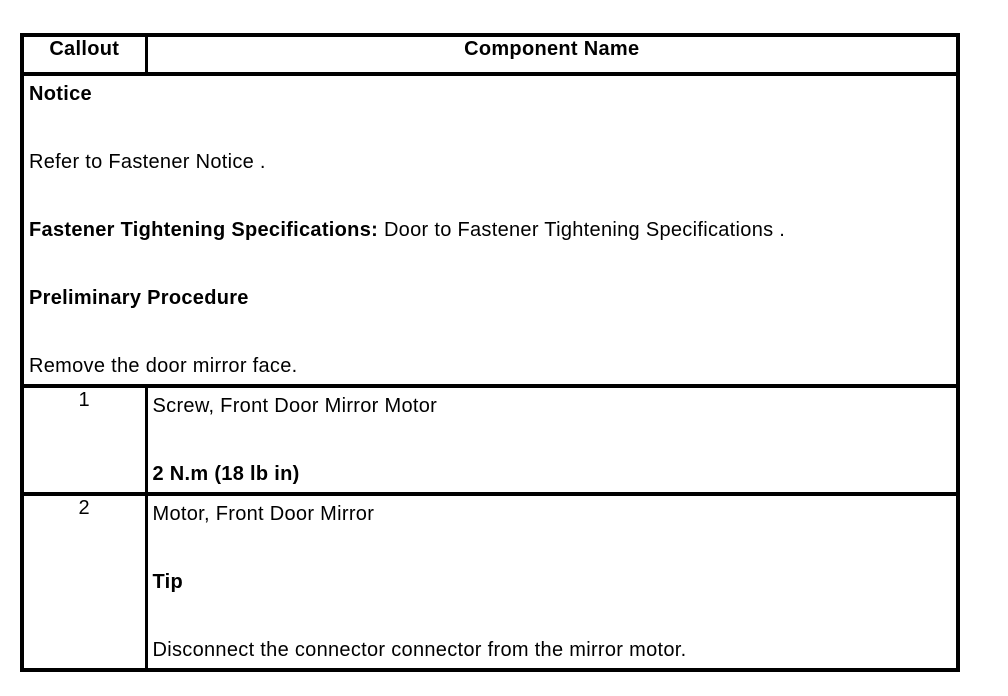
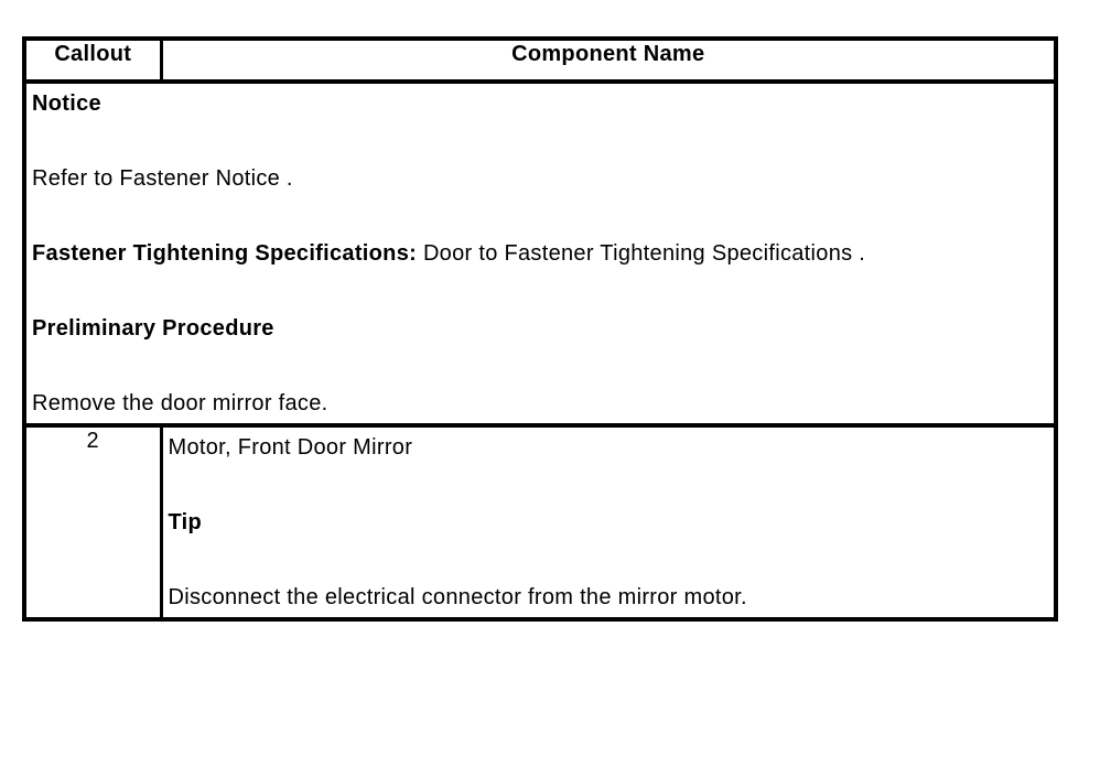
  Callout	Component Name
  Notice Refer to Fastener Notice . Fastener Tightening Specifications: Door to Fastener Tightening Specifications . Preliminary Procedure Remove the door mirror face.
- 1	Screw, Front Door Mirror Motor 2 N.m (18 lb in)
- 2	Motor, Front Door Mirror Tip Disconnect the connector connector from the mirror motor.
+ 2	Motor, Front Door Mirror Tip Disconnect the electrical connector from the mirror motor.
